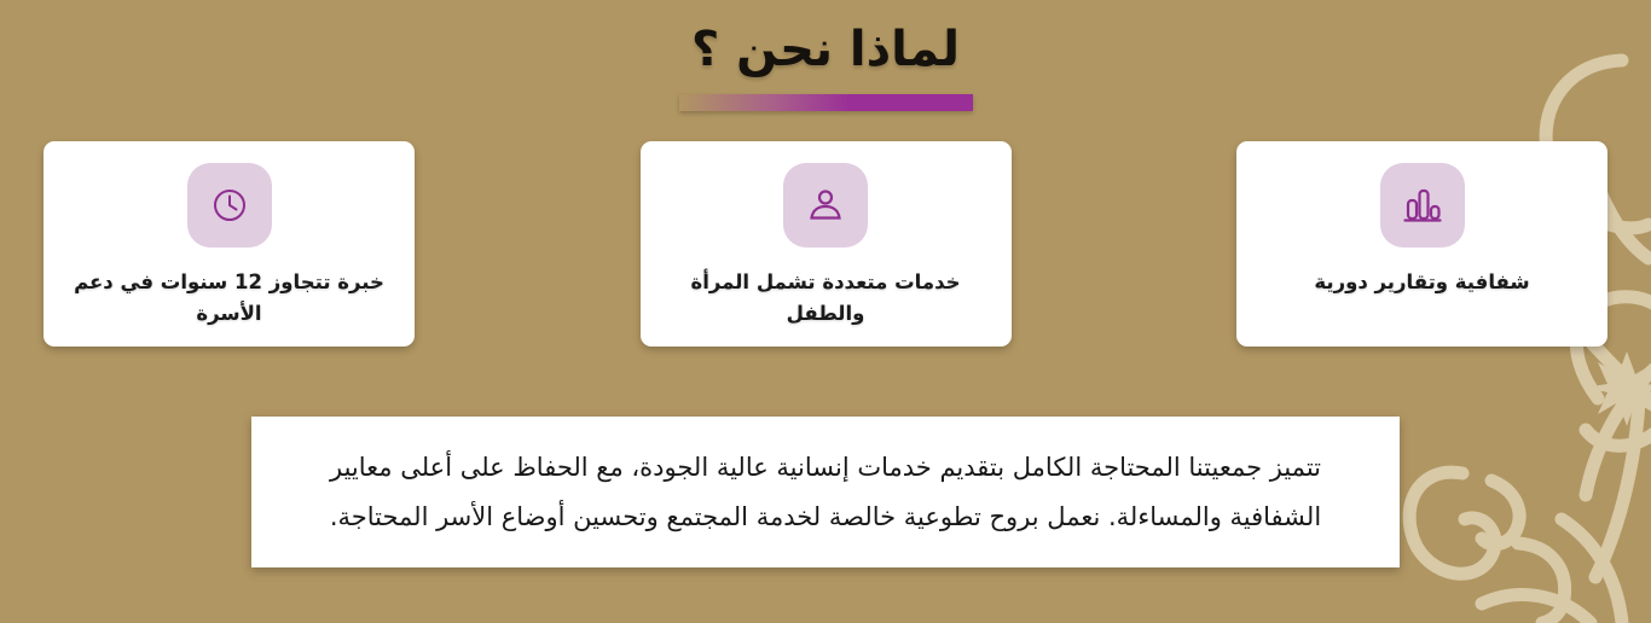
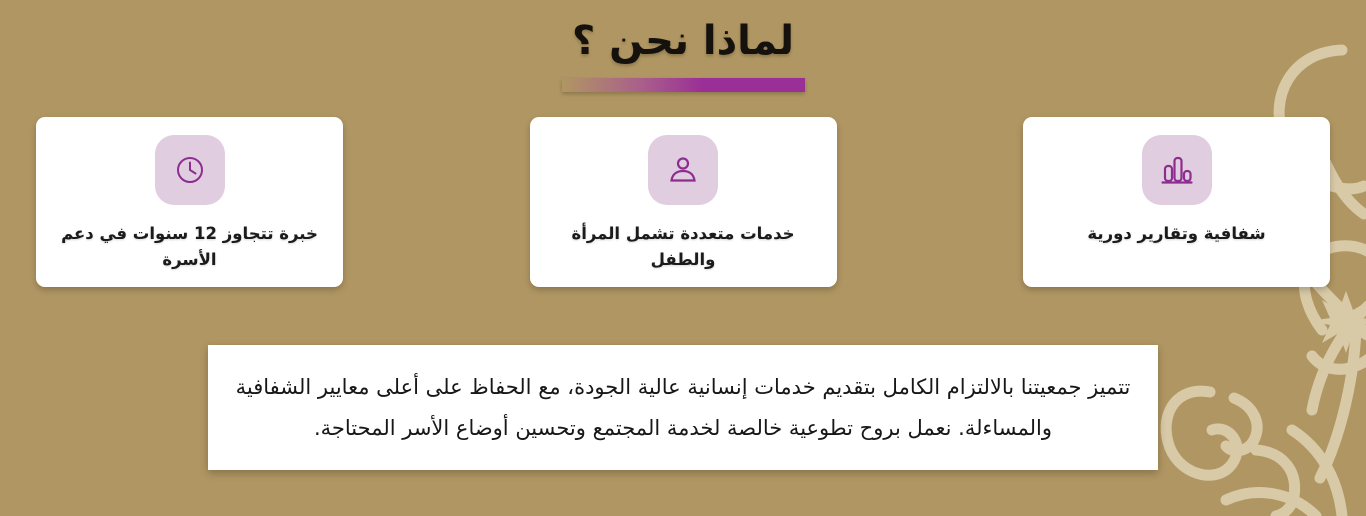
  لماذا نحن ؟
  شفافية وتقارير دورية
  خدمات متعددة تشمل المرأة والطفل
  خبرة تتجاوز 12 سنوات في دعم الأسرة
- تتميز جمعيتنا المحتاجة الكامل بتقديم خدمات إنسانية عالية الجودة، مع الحفاظ على أعلى معايير الشفافية والمساءلة. نعمل بروح تطوعية خالصة لخدمة المجتمع وتحسين أوضاع الأسر المحتاجة.
+ تتميز جمعيتنا بالالتزام الكامل بتقديم خدمات إنسانية عالية الجودة، مع الحفاظ على أعلى معايير الشفافية والمساءلة. نعمل بروح تطوعية خالصة لخدمة المجتمع وتحسين أوضاع الأسر المحتاجة.
